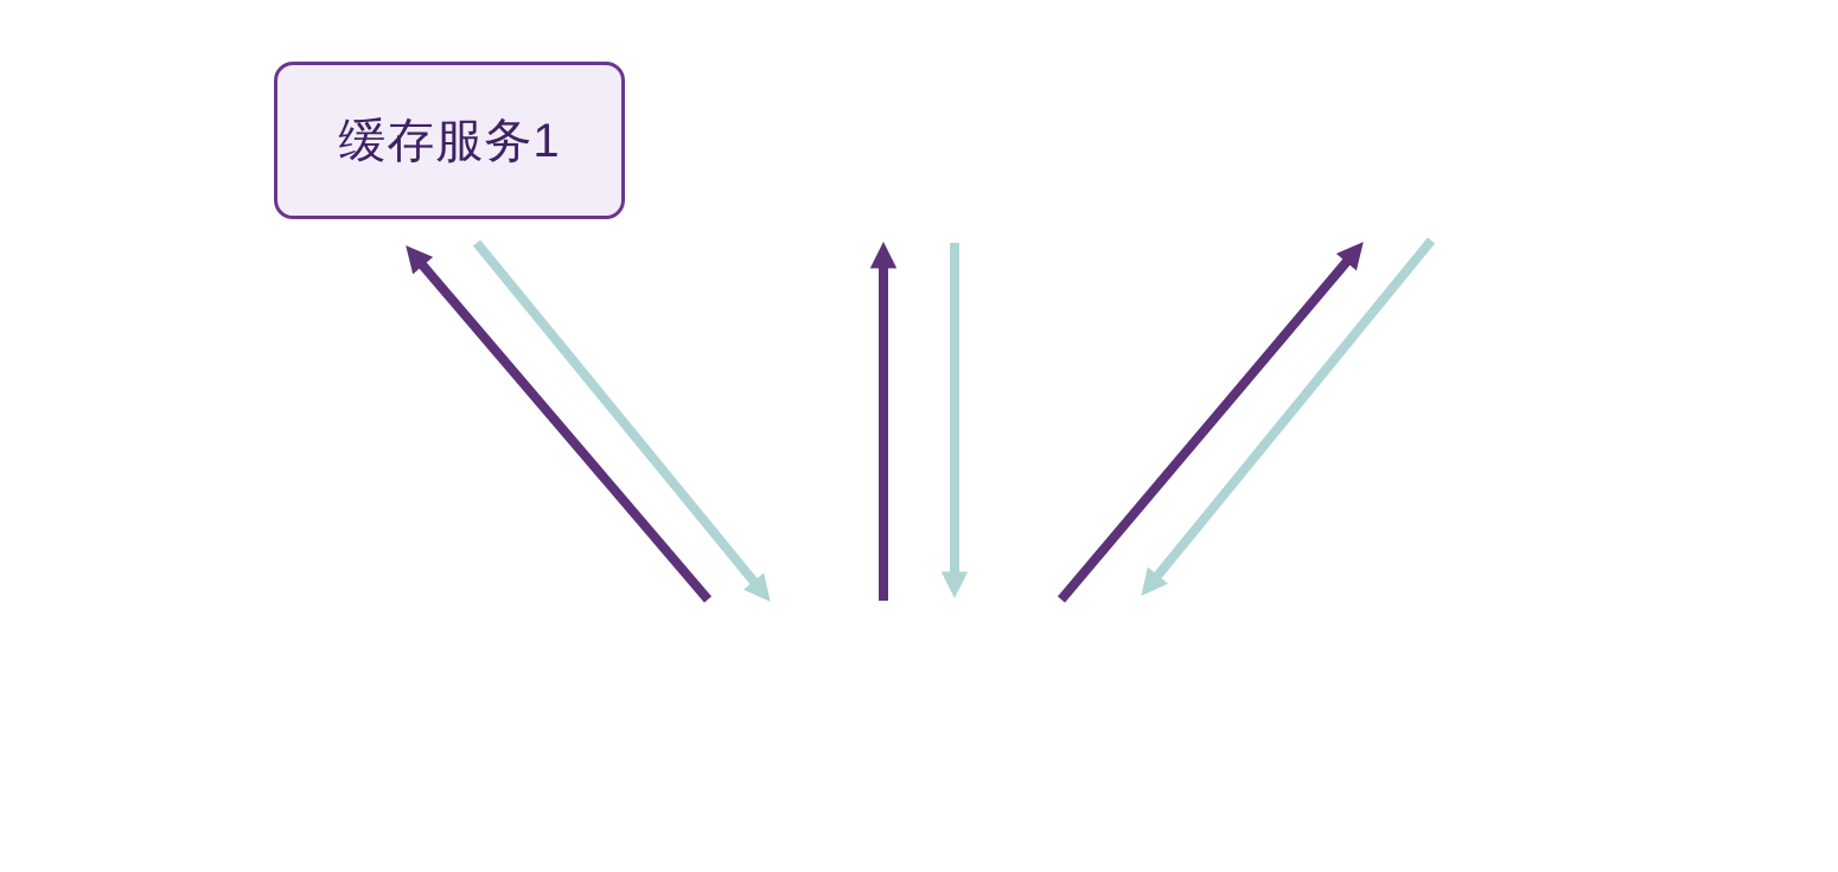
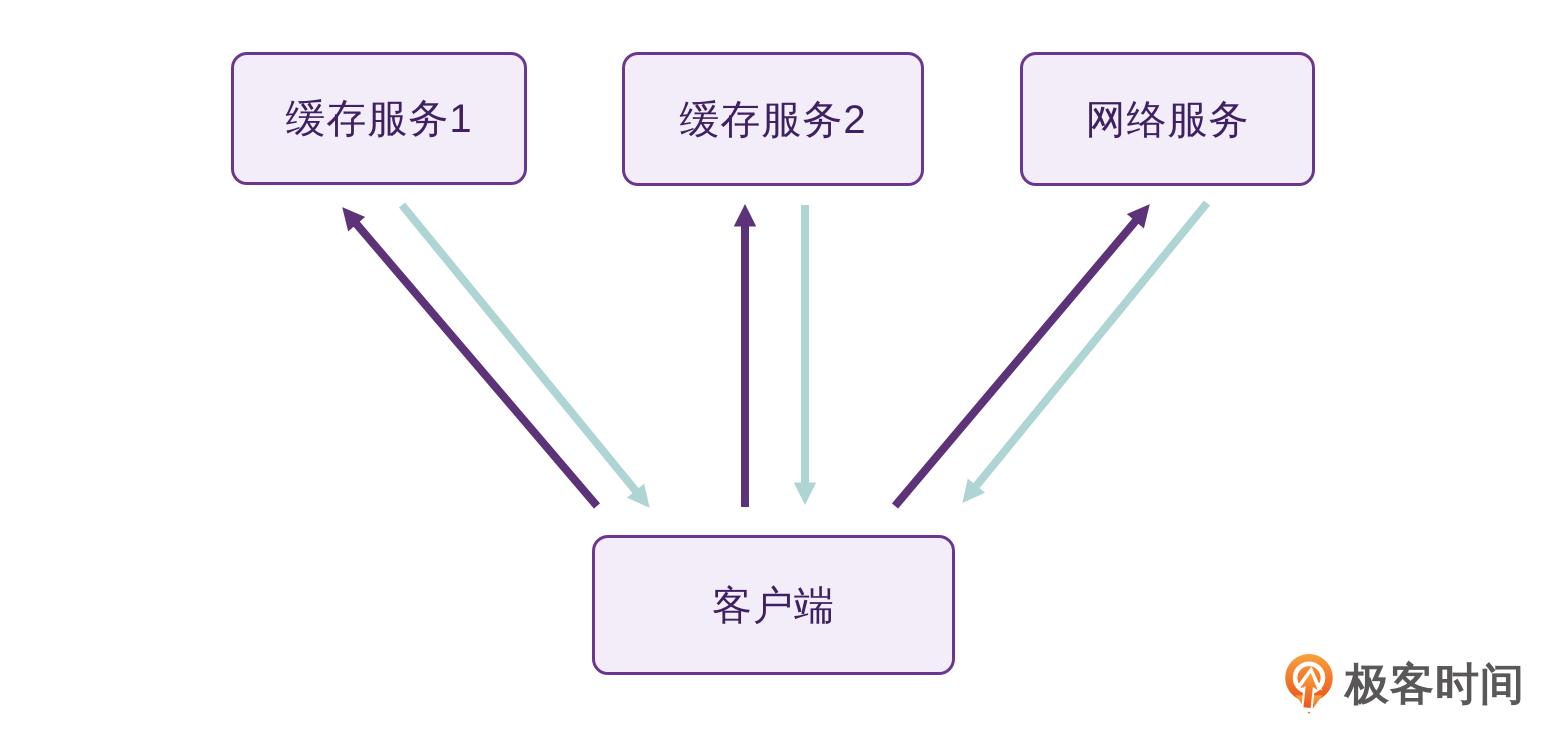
  缓存服务1
+ 缓存服务2
+ 网络服务
+ 客户端
+ 极客时间
